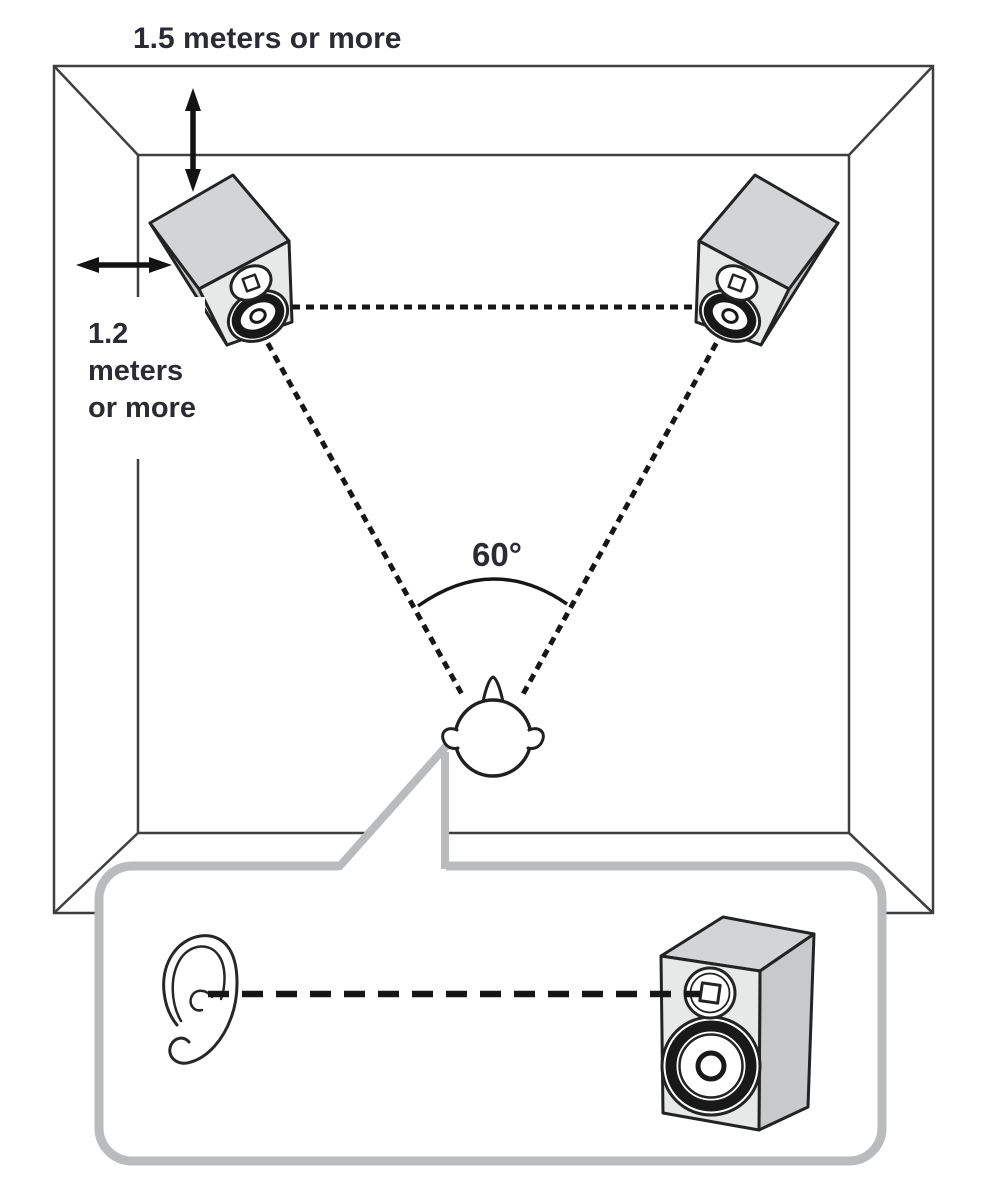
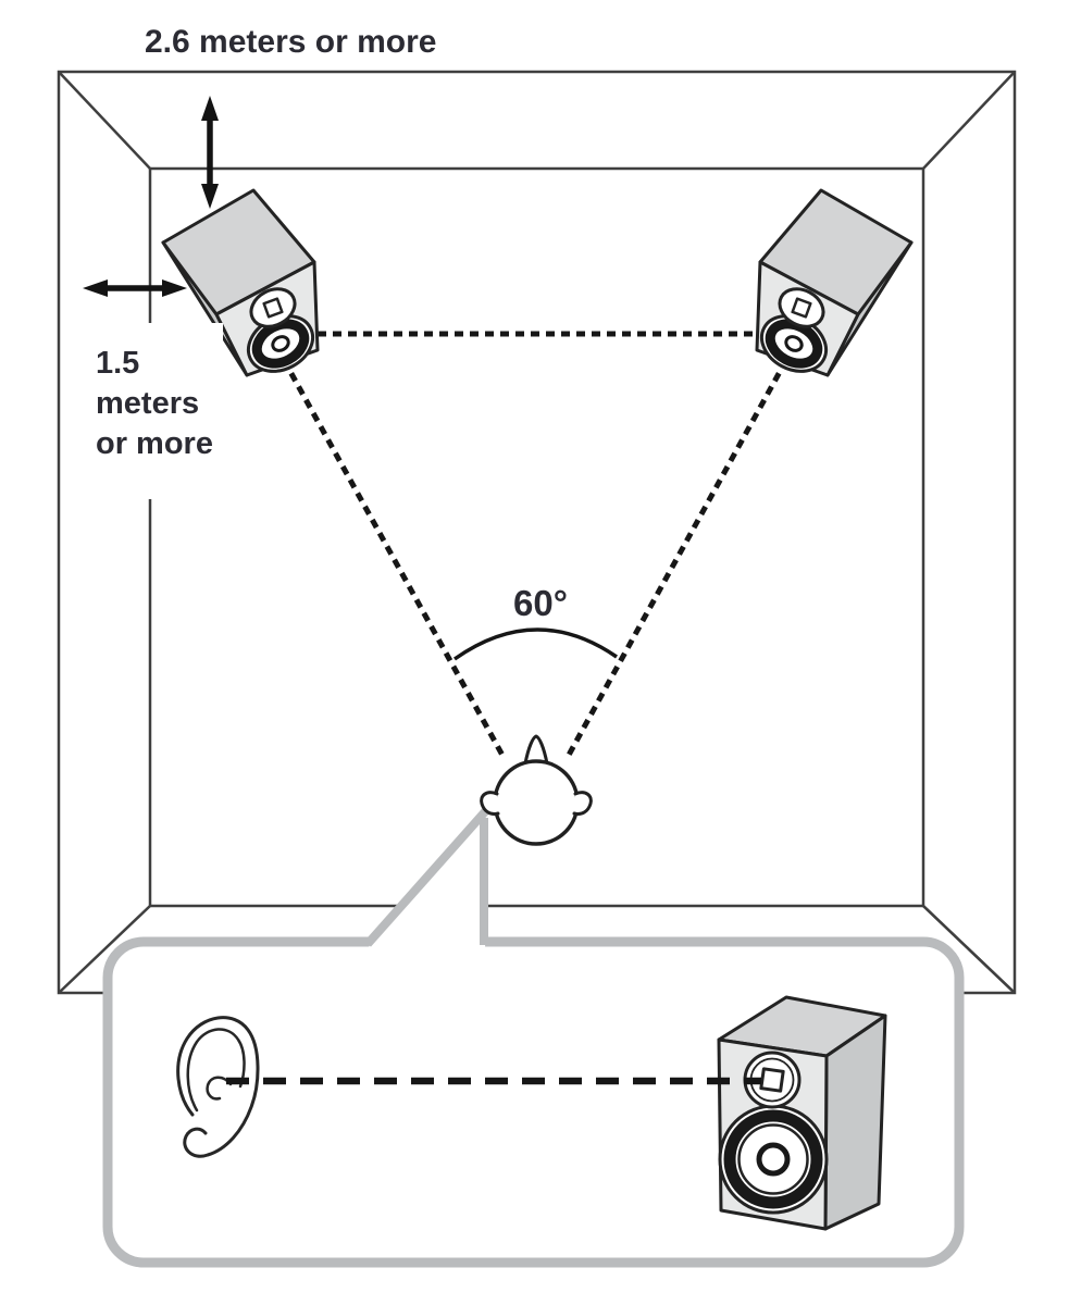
- 1.5 meters or more
+ 2.6 meters or more
- 1.2
+ 1.5
  meters
  or more
  60°
